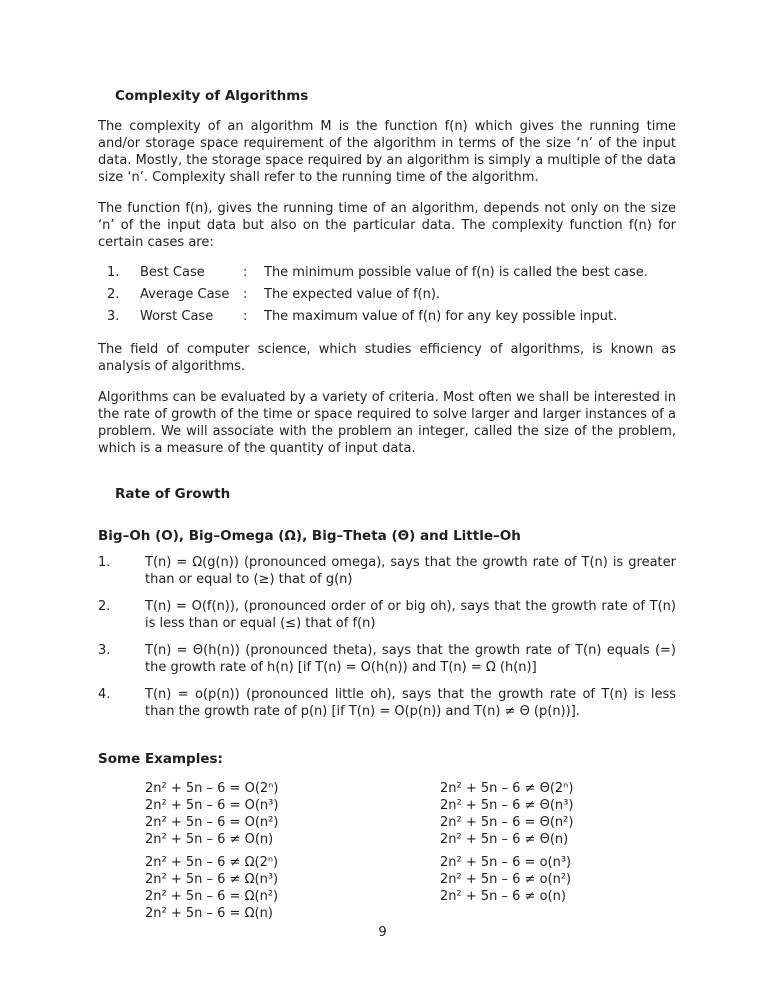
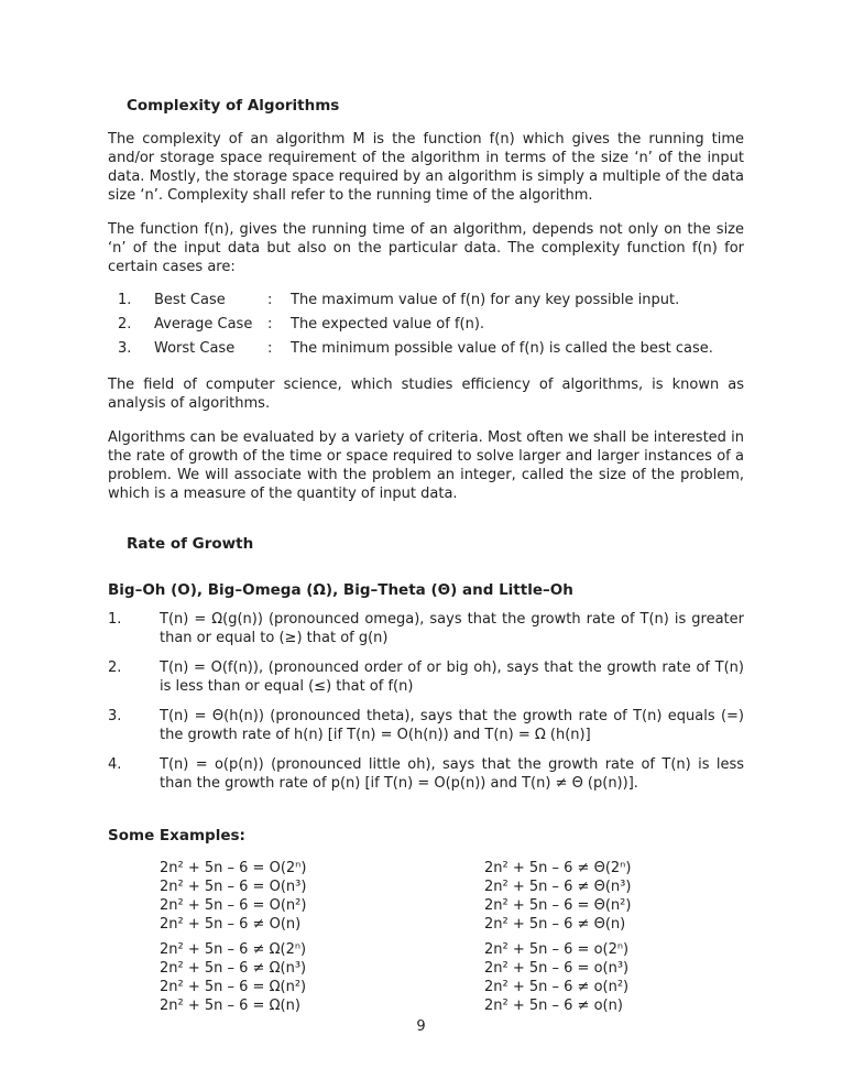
  Complexity of Algorithms
  The complexity of an algorithm M is the function f(n) which gives the running time and/or storage space requirement of the algorithm in terms of the size ‘n’ of the input data. Mostly, the storage space required by an algorithm is simply a multiple of the data size ‘n’. Complexity shall refer to the running time of the algorithm.
  The function f(n), gives the running time of an algorithm, depends not only on the size ‘n’ of the input data but also on the particular data. The complexity function f(n) for certain cases are:
  1.
  Best Case
  :
- The minimum possible value of f(n) is called the best case.
+ The maximum value of f(n) for any key possible input.
  2.
  Average Case
  :
  The expected value of f(n).
  3.
  Worst Case
  :
- The maximum value of f(n) for any key possible input.
+ The minimum possible value of f(n) is called the best case.
  The field of computer science, which studies efficiency of algorithms, is known as analysis of algorithms.
  Algorithms can be evaluated by a variety of criteria. Most often we shall be interested in the rate of growth of the time or space required to solve larger and larger instances of a problem. We will associate with the problem an integer, called the size of the problem, which is a measure of the quantity of input data.
  Rate of Growth
  Big–Oh (O), Big–Omega (Ω), Big–Theta (Θ) and Little–Oh
  1.
  T(n) = Ω(g(n)) (pronounced omega), says that the growth rate of T(n) is greater than or equal to (≥) that of g(n)
  2.
  T(n) = O(f(n)), (pronounced order of or big oh), says that the growth rate of T(n) is less than or equal (≤) that of f(n)
  3.
  T(n) = Θ(h(n)) (pronounced theta), says that the growth rate of T(n) equals (=) the growth rate of h(n) [if T(n) = O(h(n)) and T(n) = Ω (h(n)]
  4.
  T(n) = o(p(n)) (pronounced little oh), says that the growth rate of T(n) is less than the growth rate of p(n) [if T(n) = O(p(n)) and T(n) ≠ Θ (p(n))].
  Some Examples:
  2n² + 5n – 6 = O(2ⁿ)
  2n² + 5n – 6 = O(n³)
  2n² + 5n – 6 = O(n²)
  2n² + 5n – 6 ≠ O(n)
  2n² + 5n – 6 ≠ Θ(2ⁿ)
  2n² + 5n – 6 ≠ Θ(n³)
  2n² + 5n – 6 = Θ(n²)
  2n² + 5n – 6 ≠ Θ(n)
  2n² + 5n – 6 ≠ Ω(2ⁿ)
  2n² + 5n – 6 ≠ Ω(n³)
  2n² + 5n – 6 = Ω(n²)
  2n² + 5n – 6 = Ω(n)
+ 2n² + 5n – 6 = o(2ⁿ)
  2n² + 5n – 6 = o(n³)
  2n² + 5n – 6 ≠ o(n²)
  2n² + 5n – 6 ≠ o(n)
  9
